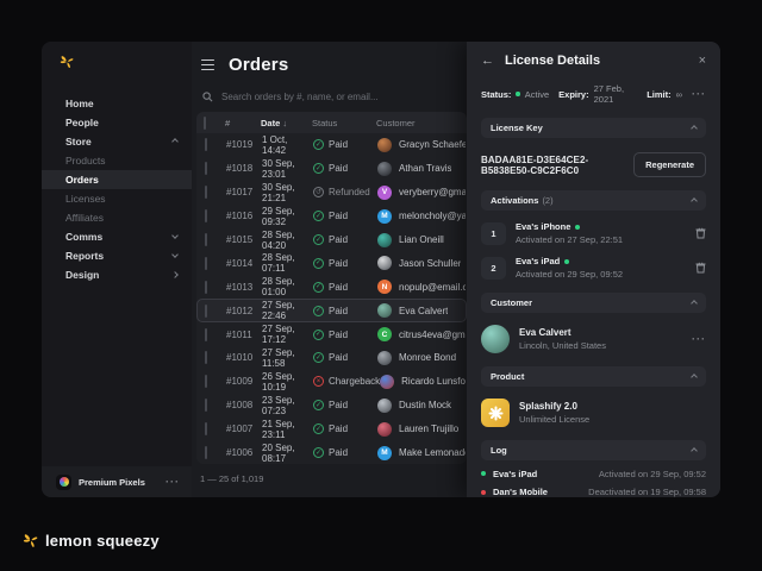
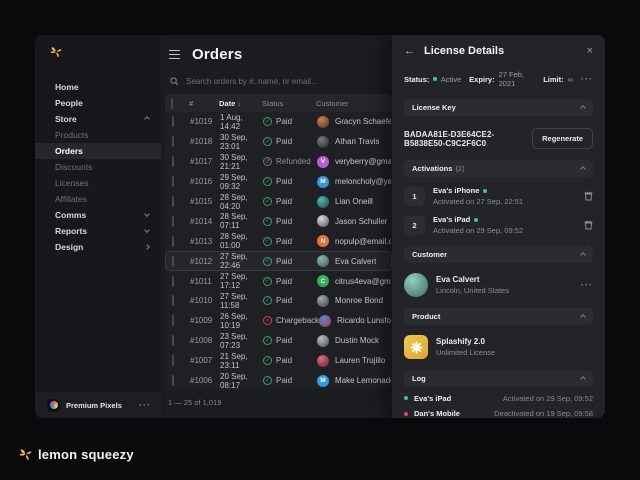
  Home
  People
  Store
  Products
  Orders
+ Discounts
  Licenses
  Affiliates
  Comms
  Reports
  Design
  Premium Pixels
  ···
  Orders
  Search orders by #, name, or email...
  #
  Date ↓
  Status
  Customer
  #1019
- 1 Oct, 14:42
+ 1 Aug, 14:42
  Paid
  Gracyn Schaefe
  #1018
  30 Sep, 23:01
  Paid
  Athan Travis
  #1017
  30 Sep, 21:21
  Refunded
  #1016
  29 Sep, 09:32
  Paid
  #1015
  28 Sep, 04:20
  Paid
  Lian Oneill
  #1014
  28 Sep, 07:11
  Paid
  Jason Schuller
  #1013
  28 Sep, 01:00
  Paid
  nopulp@email.c
  #1012
  27 Sep, 22:46
  Paid
  Eva Calvert
  #1011
  27 Sep, 17:12
  Paid
  #1010
  27 Sep, 11:58
  Paid
  Monroe Bond
  #1009
  26 Sep, 10:19
  Chargeback
  Ricardo Lunsfo
  #1008
  23 Sep, 07:23
  Paid
  Dustin Mock
  #1007
  21 Sep, 23:11
  Paid
  Lauren Trujillo
  #1006
  20 Sep, 08:17
  Paid
  Make Lemonad
  1 — 25 of 1,019
  ←
  License Details
  ×
  Status:
  Active
  Expiry:
  27 Feb, 2021
  Limit:
  ∞
  ···
  License Key
  BADAA81E-D3E64CE2-B5838E50-C9C2F6C0
  Regenerate
  Activations
  (2)
  1
  Eva's iPhone
  Activated on 27 Sep, 22:51
  2
  Eva's iPad
  Activated on 29 Sep, 09:52
  Customer
  Eva Calvert
  Lincoln, United States
  ···
  Product
  Splashify 2.0
  Unlimited License
  Log
  Eva's iPad
  Activated on 29 Sep, 09:52
  Dan's Mobile
  Deactivated on 19 Sep, 09:58
  lemon squeezy
